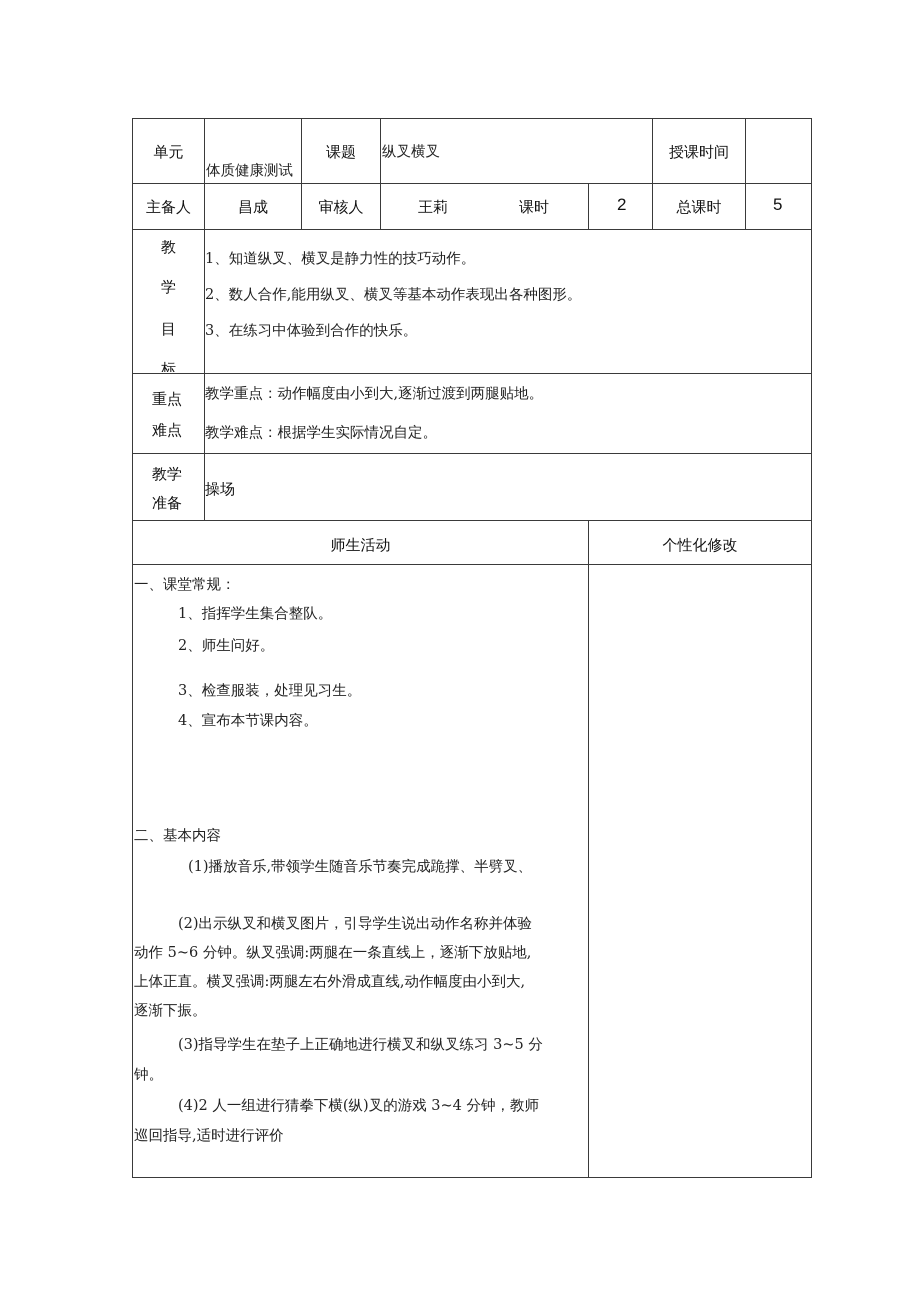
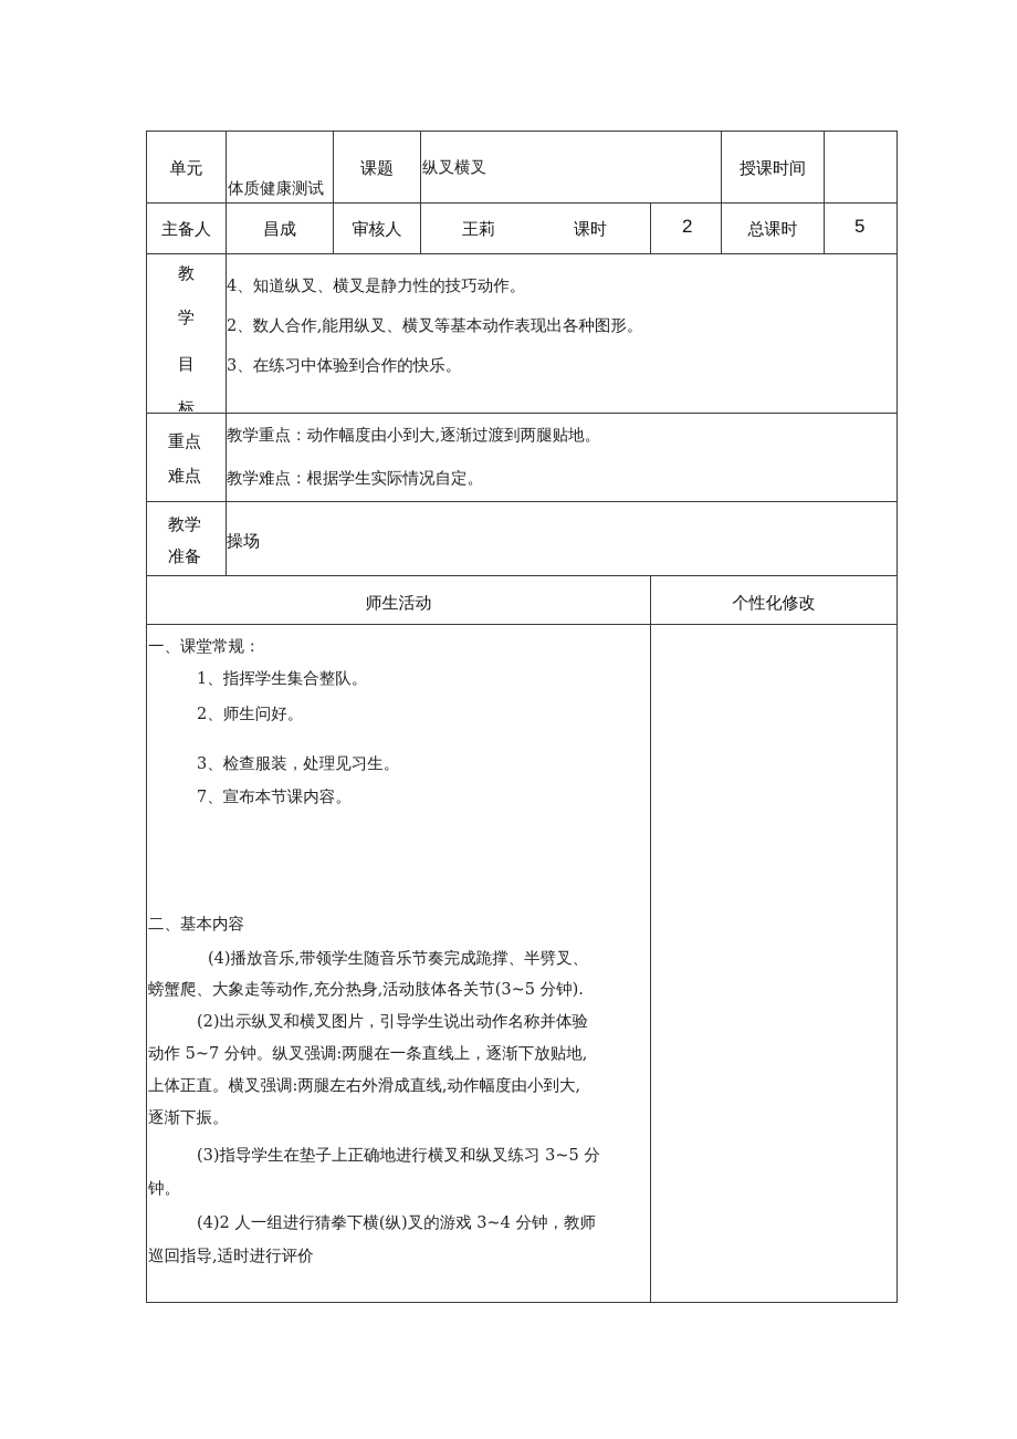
  单元
  体质健康测试
  课题
  纵叉横叉
  授课时间
  主备人
  昌成
  审核人
  王莉
  课时
  2
  总课时
  5
  教
  学
  目
  标
- 1、知道纵叉、横叉是静力性的技巧动作。
+ 4、知道纵叉、横叉是静力性的技巧动作。
  2、数人合作,能用纵叉、横叉等基本动作表现出各种图形。
  3、在练习中体验到合作的快乐。
  重点
  难点
  教学重点：动作幅度由小到大,逐渐过渡到两腿贴地。
  教学难点：根据学生实际情况自定。
  教学
  准备
  操场
  师生活动
  个性化修改
  一、课堂常规：
  1、指挥学生集合整队。
  2、师生问好。
  3、检查服装，处理见习生。
- 4、宣布本节课内容。
+ 7、宣布本节课内容。
  二、基本内容
- (1)播放音乐,带领学生随音乐节奏完成跪撑、半劈叉、
+ (4)播放音乐,带领学生随音乐节奏完成跪撑、半劈叉、
+ 螃蟹爬、大象走等动作,充分热身,活动肢体各关节(3~5 分钟).
  (2)出示纵叉和横叉图片，引导学生说出动作名称并体验
- 动作 5~6 分钟。纵叉强调:两腿在一条直线上，逐渐下放贴地,
+ 动作 5~7 分钟。纵叉强调:两腿在一条直线上，逐渐下放贴地,
  上体正直。横叉强调:两腿左右外滑成直线,动作幅度由小到大,
  逐渐下振。
  (3)指导学生在垫子上正确地进行横叉和纵叉练习 3~5 分
  钟。
  (4)2 人一组进行猜拳下横(纵)叉的游戏 3~4 分钟，教师
  巡回指导,适时进行评价
